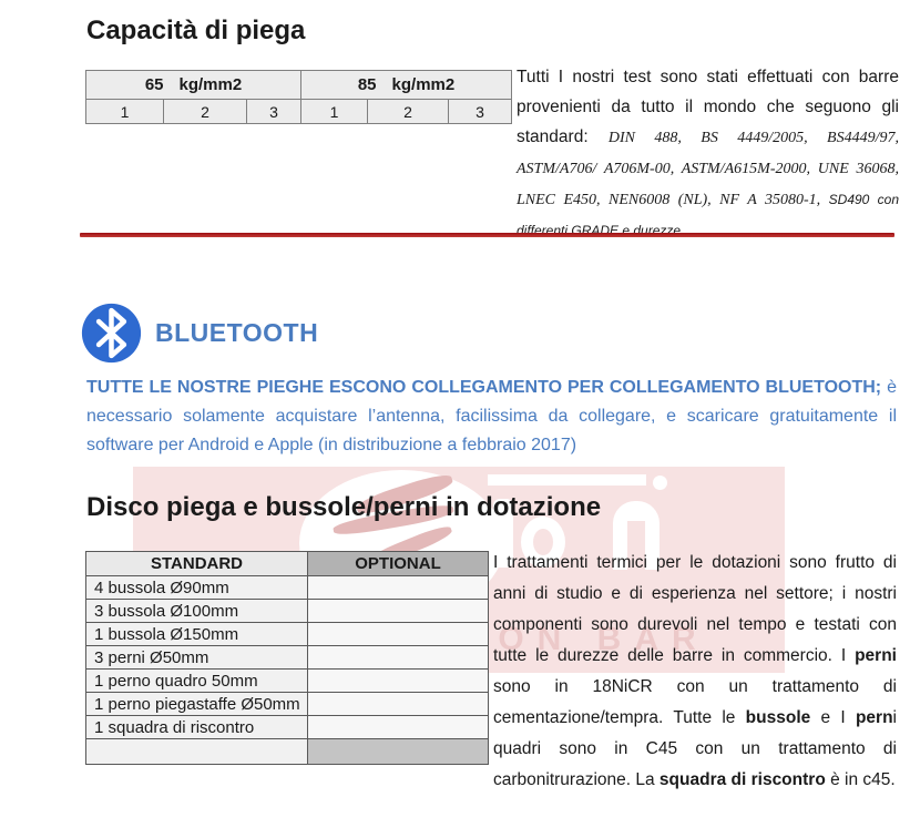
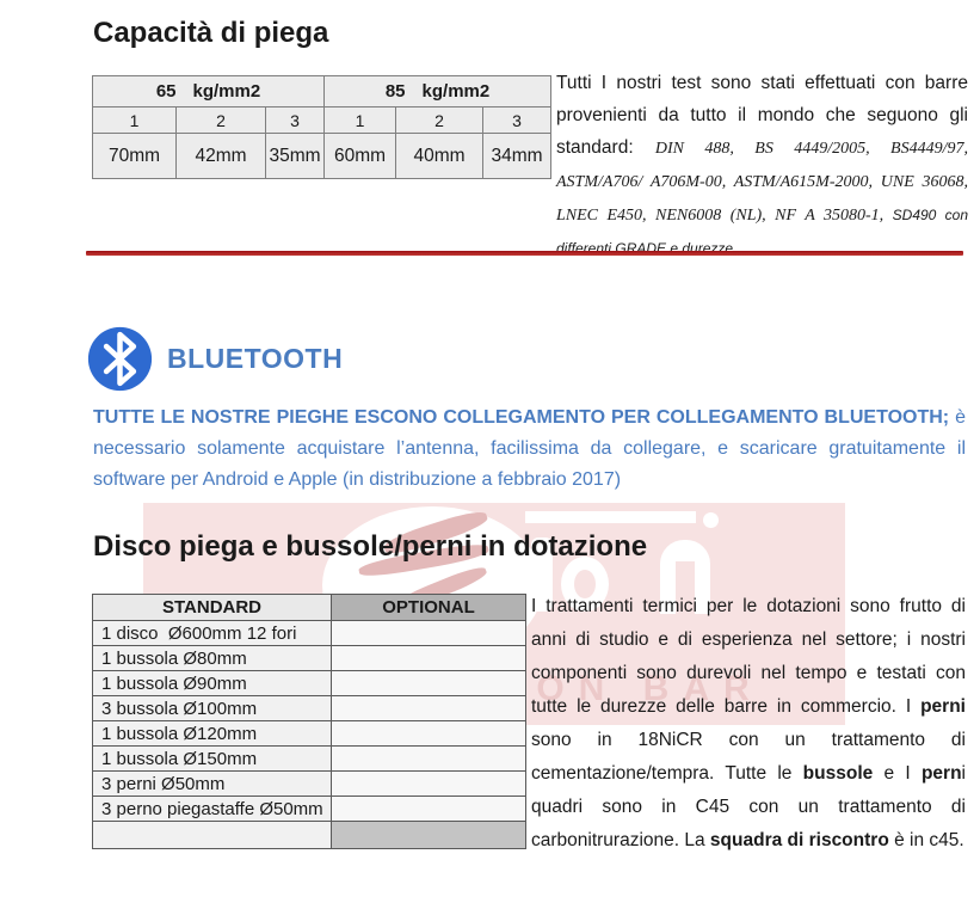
  ON BAR
  Capacità di piega
  65 kg/mm2	85 kg/mm2
  1	2	3	1	2	3
+ 70mm	42mm	35mm	60mm	40mm	34mm
  Tutti I nostri test sono stati effettuati con barre provenienti da tutto il mondo che seguono gli standard: DIN 488, BS 4449/2005, BS4449/97, ASTM/A706/ A706M-00, ASTM/A615M-2000, UNE 36068, LNEC E450, NEN6008 (NL), NF A 35080-1, SD490 con differenti GRADE e durezze.
  BLUETOOTH
  TUTTE LE NOSTRE PIEGHE ESCONO COLLEGAMENTO PER COLLEGAMENTO BLUETOOTH; è necessario solamente acquistare l’antenna, facilissima da collegare, e scaricare gratuitamente il software per Android e Apple (in distribuzione a febbraio 2017)
  Disco piega e bussole/perni in dotazione
  STANDARD	OPTIONAL
+ 1 disco Ø600mm 12 fori
+ 1 bussola Ø80mm
- 4 bussola Ø90mm
+ 1 bussola Ø90mm
  3 bussola Ø100mm
+ 1 bussola Ø120mm
  1 bussola Ø150mm
  3 perni Ø50mm
- 1 perno quadro 50mm
- 1 perno piegastaffe Ø50mm
+ 3 perno piegastaffe Ø50mm
- 1 squadra di riscontro
  I trattamenti termici per le dotazioni sono frutto di anni di studio e di esperienza nel settore; i nostri componenti sono durevoli nel tempo e testati con tutte le durezze delle barre in commercio. I perni sono in 18NiCR con un trattamento di cementazione/tempra. Tutte le bussole e I perni quadri sono in C45 con un trattamento di carbonitrurazione. La squadra di riscontro è in c45.
